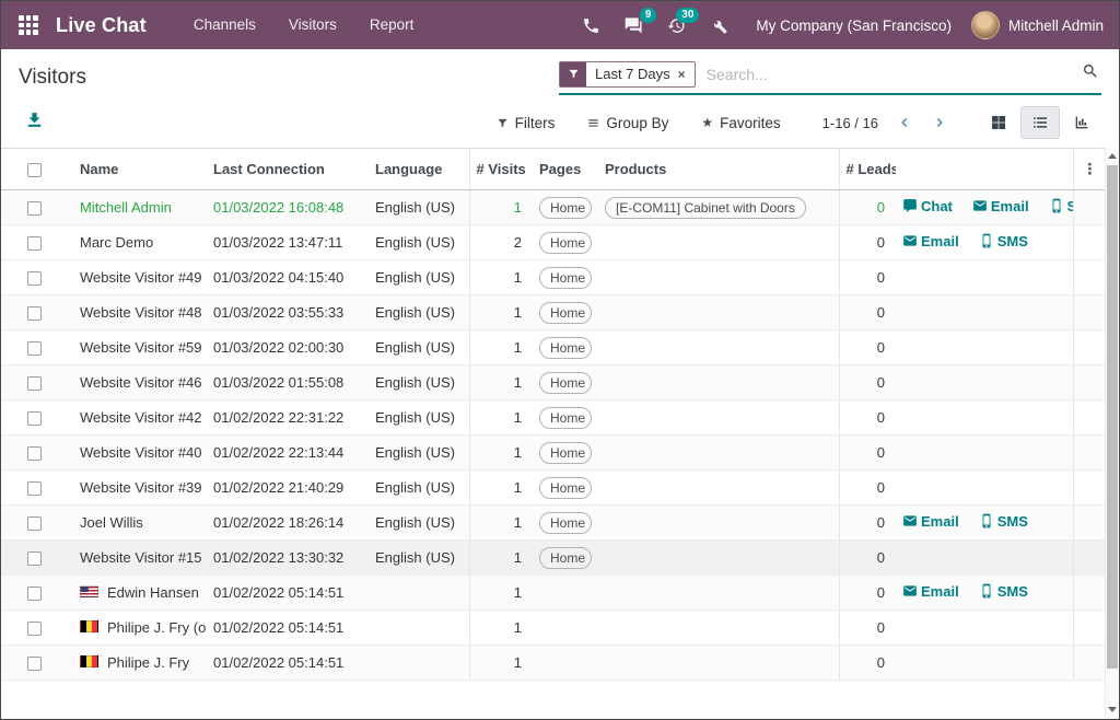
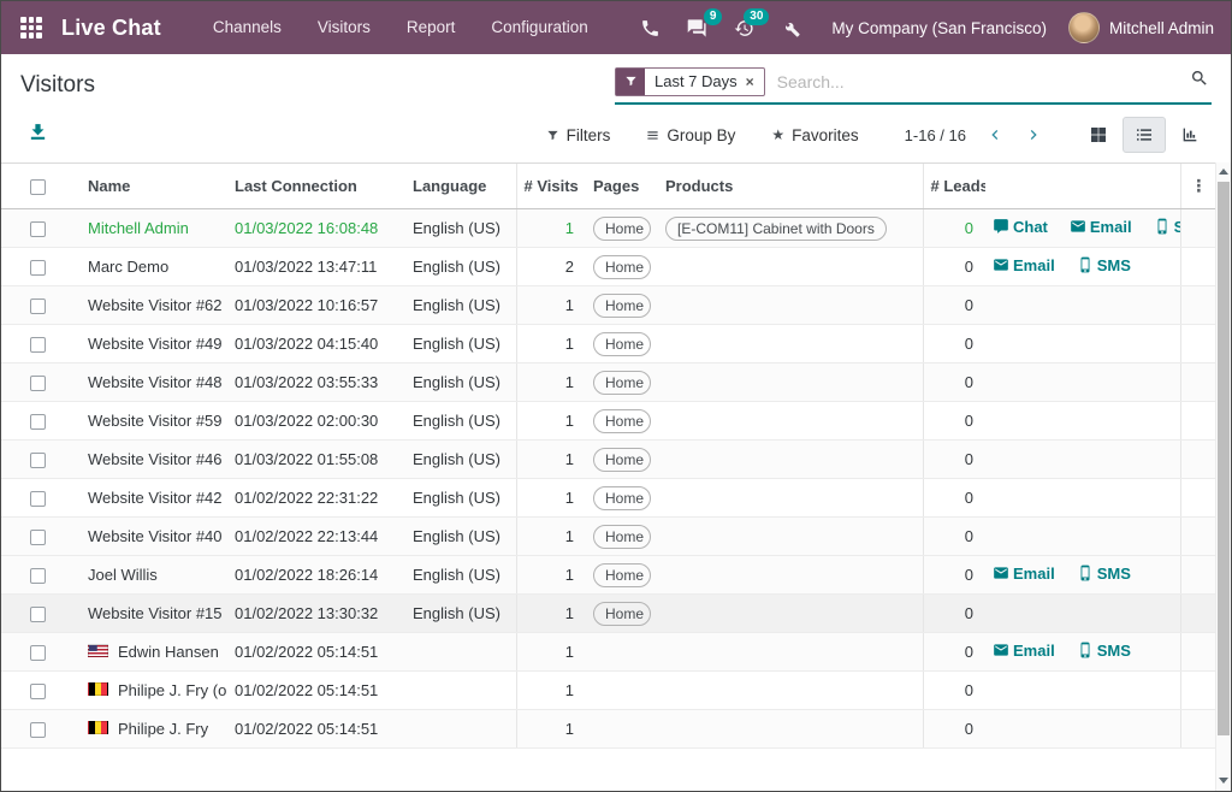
  Live Chat
  Channels
  Visitors
  Report
+ Configuration
  9
  30
  My Company (San Francisco)
  Mitchell Admin
  Visitors
  Last 7 Days
  ×
  Search...
  Filters
  Group By
  ★
  Favorites
  1-16 / 16
  	Name	Last Connection	Language	# Visits	Pages	Products	# Leads		⋮
  	Mitchell Admin	01/03/2022 16:08:48	English (US)	1	Home	[E-COM11] Cabinet with Doors	0	Chat Email S
  	Marc Demo	01/03/2022 13:47:11	English (US)	2	Home		0	Email SMS
+ 	Website Visitor #62	01/03/2022 10:16:57	English (US)	1	Home		0
  	Website Visitor #49	01/03/2022 04:15:40	English (US)	1	Home		0
  	Website Visitor #48	01/03/2022 03:55:33	English (US)	1	Home		0
  	Website Visitor #59	01/03/2022 02:00:30	English (US)	1	Home		0
  	Website Visitor #46	01/03/2022 01:55:08	English (US)	1	Home		0
  	Website Visitor #42	01/02/2022 22:31:22	English (US)	1	Home		0
  	Website Visitor #40	01/02/2022 22:13:44	English (US)	1	Home		0
- 	Website Visitor #39	01/02/2022 21:40:29	English (US)	1	Home		0
  	Joel Willis	01/02/2022 18:26:14	English (US)	1	Home		0	Email SMS
  	Website Visitor #15	01/02/2022 13:30:32	English (US)	1	Home		0
  	Edwin Hansen	01/02/2022 05:14:51		1			0	Email SMS
  	Philipe J. Fry (o	01/02/2022 05:14:51		1			0
  	Philipe J. Fry	01/02/2022 05:14:51		1			0
